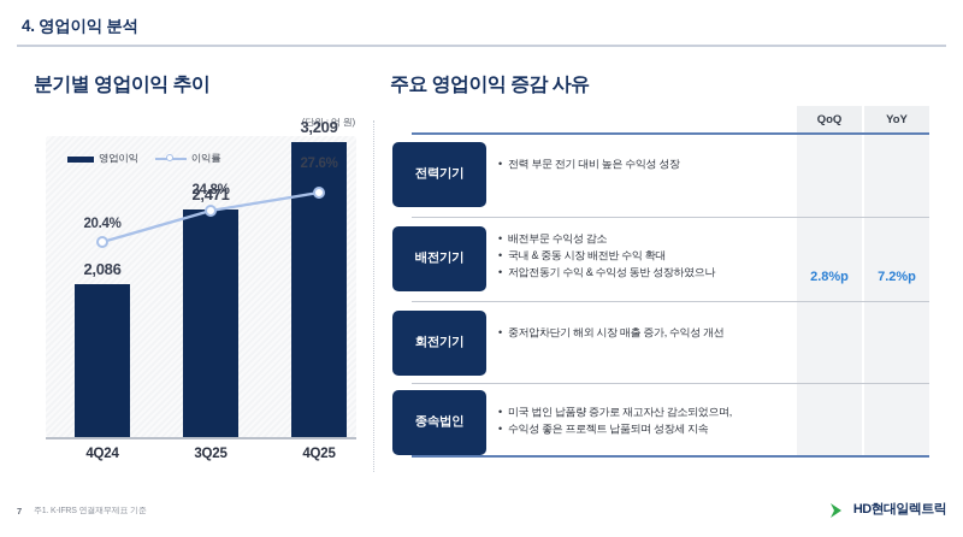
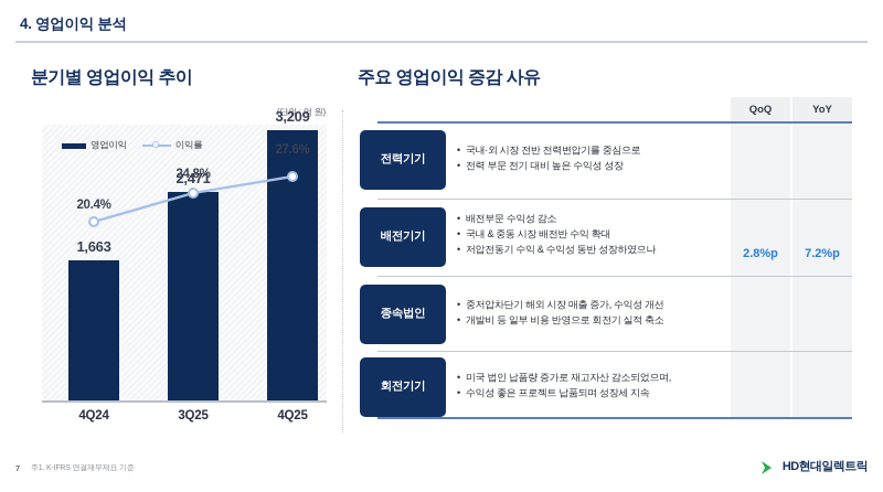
  4. 영업이익 분석
  분기별 영업이익 추이
  (단위 : 억 원)
  영업이익
  이익률
- 2,086
+ 1,663
  2,471
  3,209
  20.4%
  24.8%
  27.6%
  4Q24
  3Q25
  4Q25
  주요 영업이익 증감 사유
  QoQ
  YoY
  전력기기
+ 국내·외 시장 전반 전력변압기를 중심으로
  전력 부문 전기 대비 높은 수익성 성장
  배전기기
  배전부문 수익성 감소
  국내 & 중동 시장 배전반 수익 확대
  저압전동기 수익 & 수익성 동반 성장하였으나
- 회전기기
+ 종속법인
  중저압차단기 해외 시장 매출 증가, 수익성 개선
+ 개발비 등 일부 비용 반영으로 회전기 실적 축소
- 종속법인
+ 회전기기
  미국 법인 납품량 증가로 재고자산 감소되었으며,
  수익성 좋은 프로젝트 납품되며 성장세 지속
  2.8%p
  7.2%p
  7
  HD현대일렉트릭
